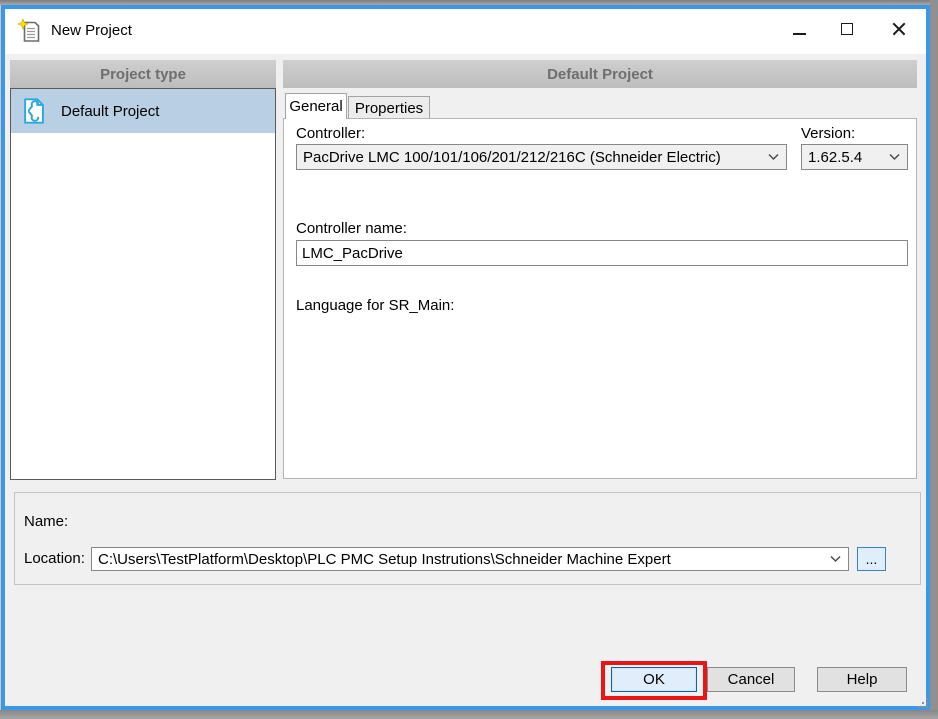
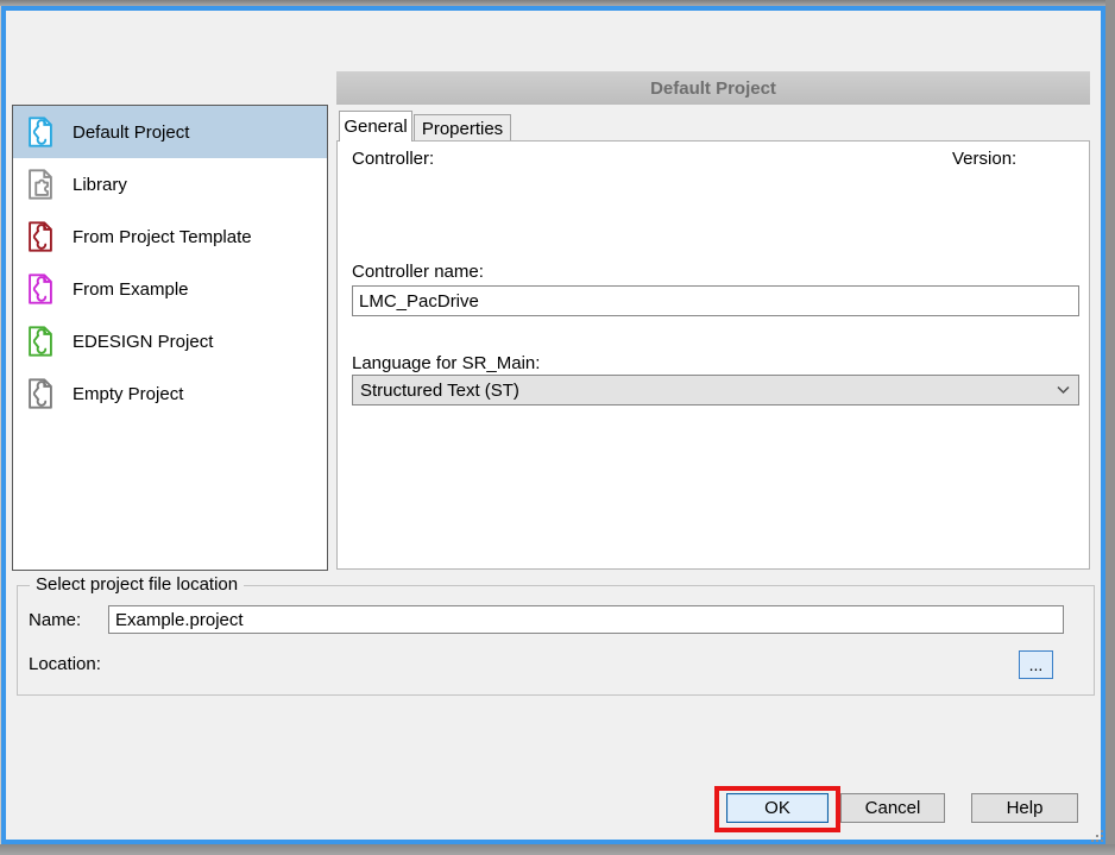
- New Project
- Project type
  Default Project
  Default Project
+ Library
+ From Project Template
+ From Example
+ EDESIGN Project
+ Empty Project
  General
  Properties
  Controller:
- PacDrive LMC 100/101/106/201/212/216C (Schneider Electric)
  Version:
- 1.62.5.4
  Controller name:
  LMC_PacDrive
  Language for SR_Main:
+ Structured Text (ST)
+ Select project file location
  Name:
+ Example.project
  Location:
- C:\Users\TestPlatform\Desktop\PLC PMC Setup Instrutions\Schneider Machine Expert
  ...
  OK
  Cancel
  Help
